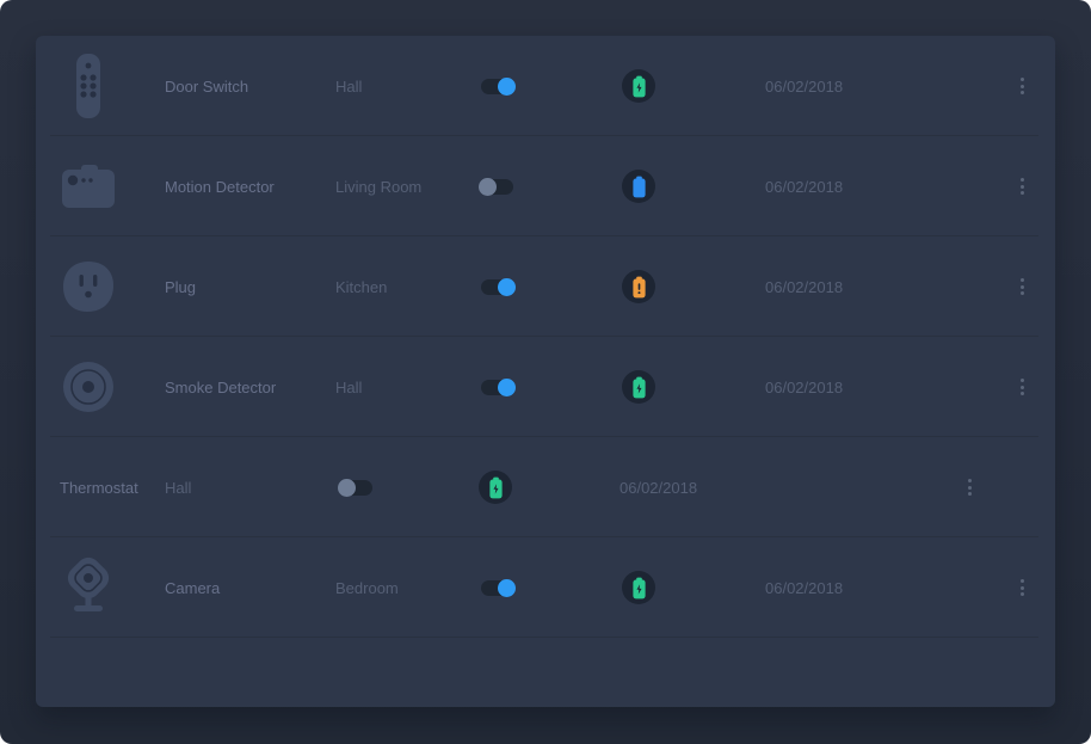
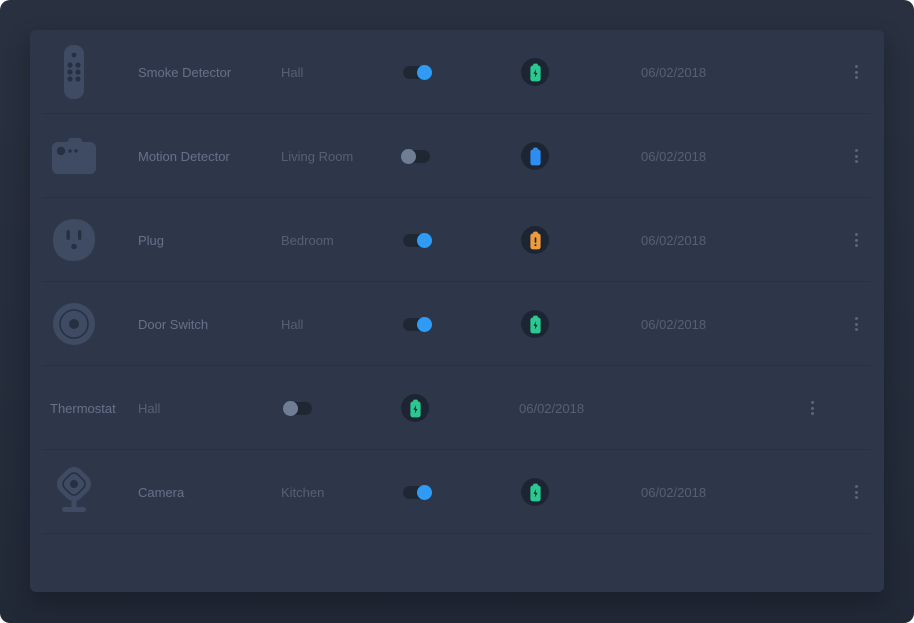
- Door Switch
+ Smoke Detector
  Hall
  06/02/2018
  Motion Detector
  Living Room
  06/02/2018
  Plug
- Kitchen
+ Bedroom
  06/02/2018
- Smoke Detector
+ Door Switch
  Hall
  06/02/2018
  Thermostat
  Hall
  06/02/2018
  Camera
- Bedroom
+ Kitchen
  06/02/2018
